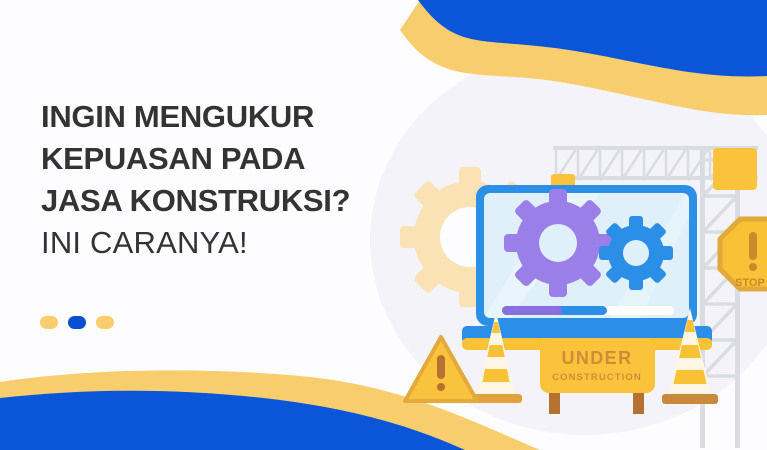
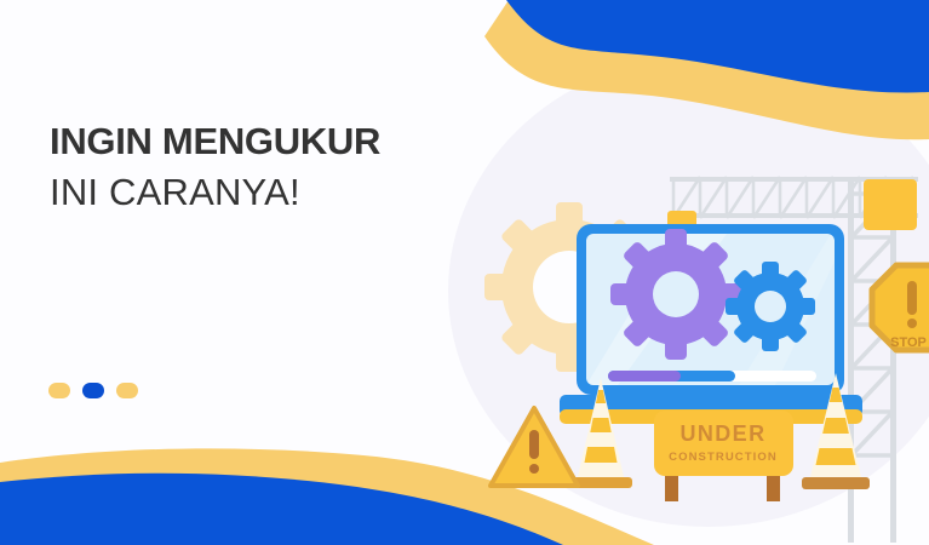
  INGIN MENGUKUR
- KEPUASAN PADA
- JASA KONSTRUKSI?
  INI CARANYA!
  STOP
  UNDER
  CONSTRUCTION
